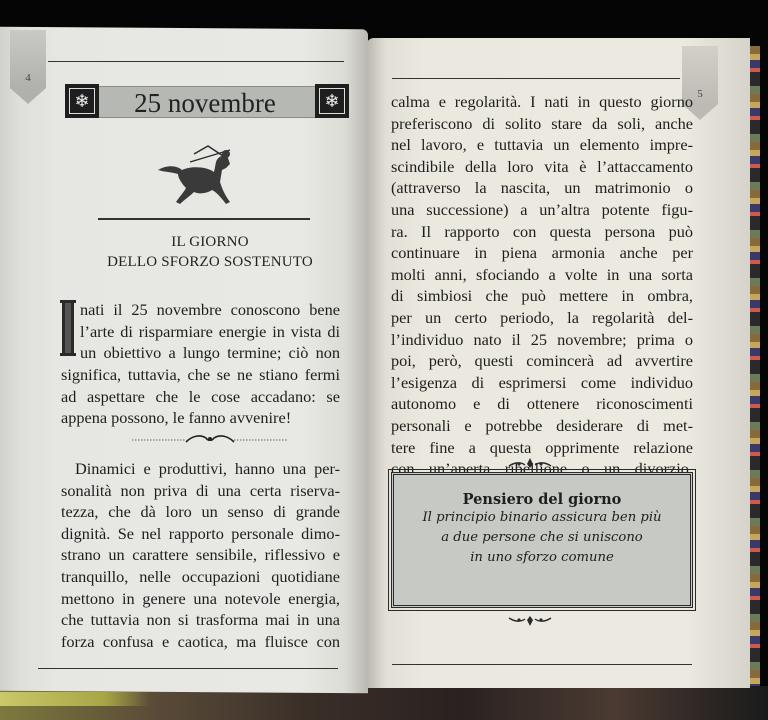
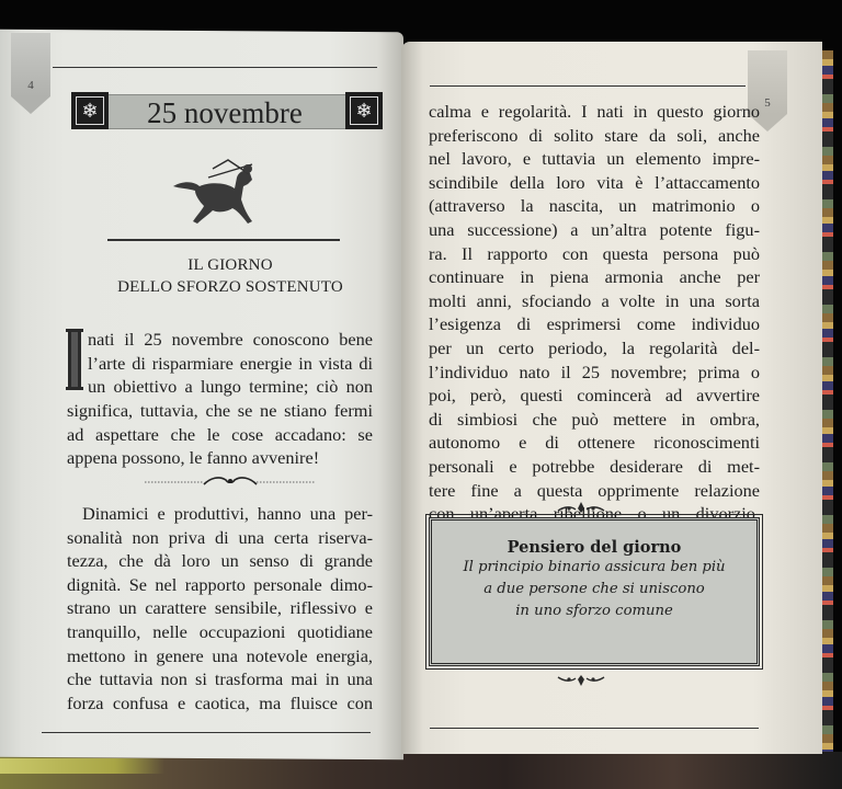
  4
  ❄
  25 novembre
  ❄
  IL GIORNO
  DELLO SFORZO SOSTENUTO
  nati il 25 novembre conoscono bene
  l’arte di risparmiare energie in vista di
  un obiettivo a lungo termine; ciò non
  significa, tuttavia, che se ne stiano fermi
  ad aspettare che le cose accadano: se
  appena possono, le fanno avvenire!
  Dinamici e produttivi, hanno una per-
  sonalità non priva di una certa riserva-
  tezza, che dà loro un senso di grande
  dignità. Se nel rapporto personale dimo-
  strano un carattere sensibile, riflessivo e
  tranquillo, nelle occupazioni quotidiane
  mettono in genere una notevole energia,
  che tuttavia non si trasforma mai in una
  forza confusa e caotica, ma fluisce con
  5
  calma e regolarità. I nati in questo giorno
  preferiscono di solito stare da soli, anche
  nel lavoro, e tuttavia un elemento impre-
  scindibile della loro vita è l’attaccamento
  (attraverso la nascita, un matrimonio o
  una successione) a un’altra potente figu-
  ra. Il rapporto con questa persona può
  continuare in piena armonia anche per
  molti anni, sfociando a volte in una sorta
- di simbiosi che può mettere in ombra,
+ l’esigenza di esprimersi come individuo
  per un certo periodo, la regolarità del-
  l’individuo nato il 25 novembre; prima o
  poi, però, questi comincerà ad avvertire
- l’esigenza di esprimersi come individuo
+ di simbiosi che può mettere in ombra,
  autonomo e di ottenere riconoscimenti
  personali e potrebbe desiderare di met-
  tere fine a questa opprimente relazione
  con un’aperta ribellione o un divorzio.
  Pensiero del giorno
  Il principio binario assicura ben più
  a due persone che si uniscono
  in uno sforzo comune
